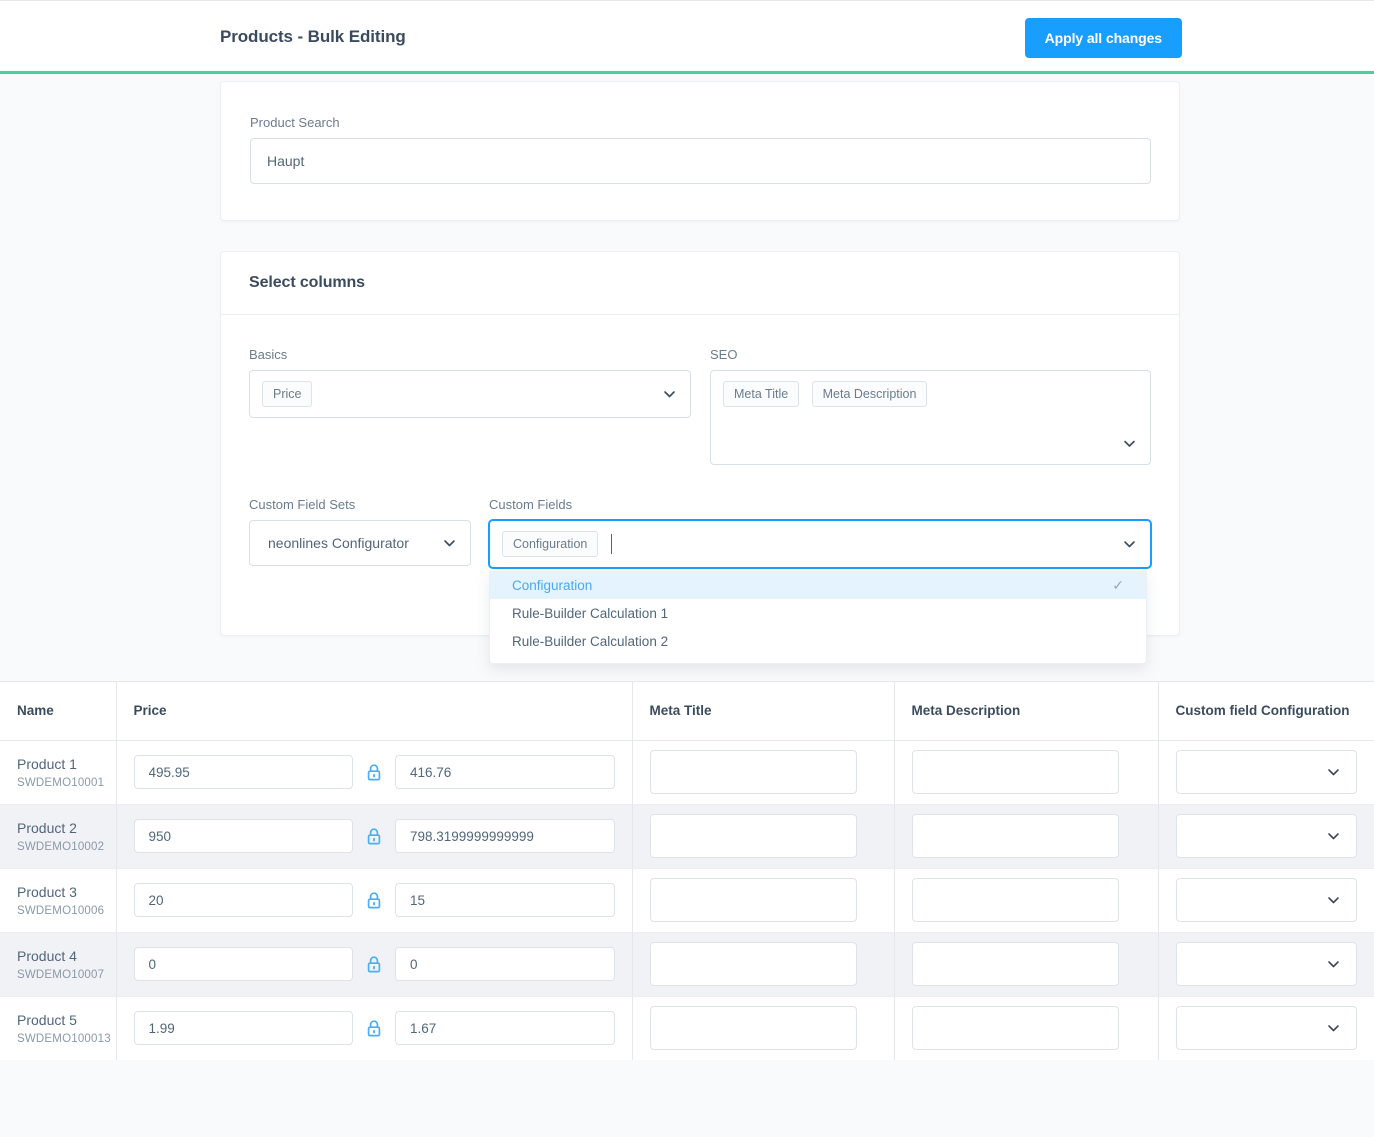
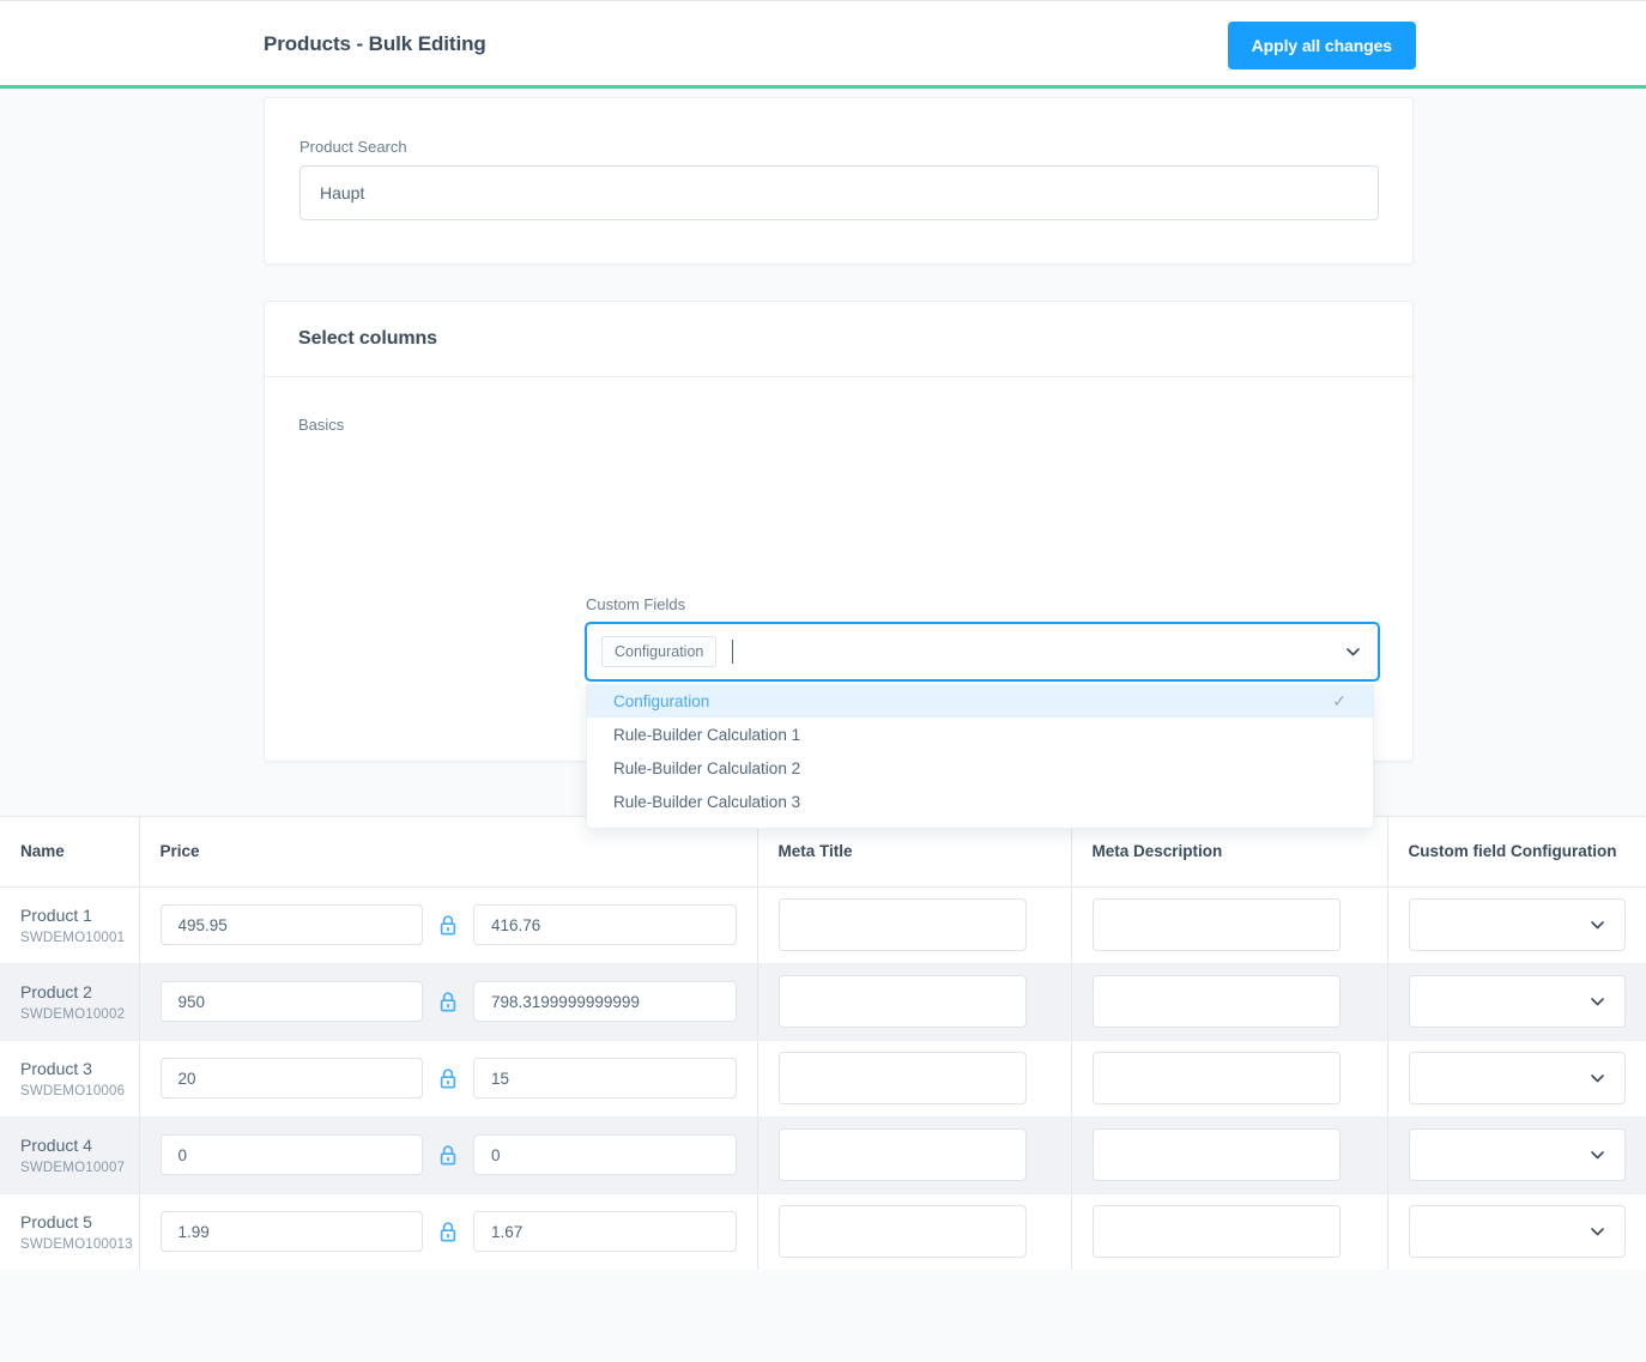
  Products - Bulk Editing
  Apply all changes
  Product Search
  Haupt
  Select columns
  Basics
- Price
- SEO
- Meta Title Meta Description
- Custom Field Sets
- neonlines Configurator
  Custom Fields
  Configuration
  Configuration
  ✓
  Rule-Builder Calculation 1
  Rule-Builder Calculation 2
+ Rule-Builder Calculation 3
  Name	Price	Meta Title	Meta Description	Custom field Configuration
  Product 1SWDEMO10001	495.95 416.76
  Product 2SWDEMO10002	950 798.3199999999999
  Product 3SWDEMO10006	20 15
  Product 4SWDEMO10007	0 0
  Product 5SWDEMO100013	1.99 1.67
